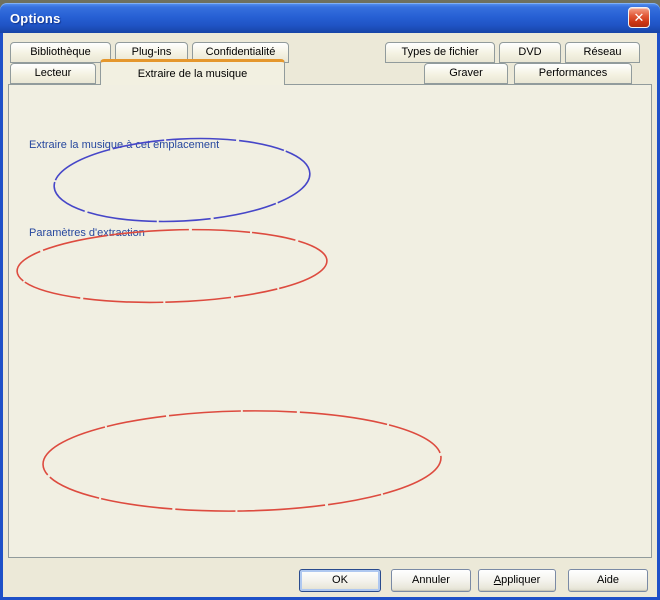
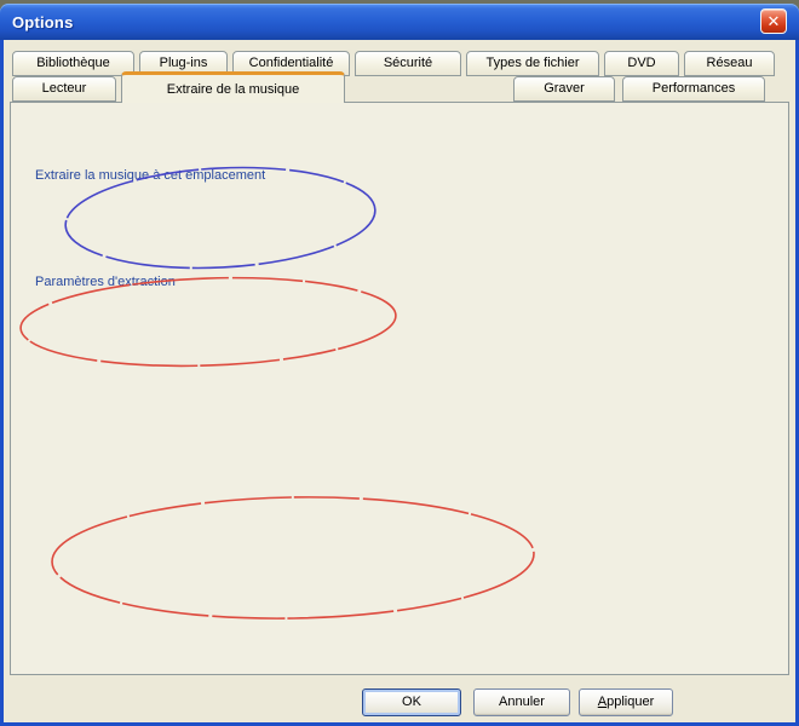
  Options
  ✕
  Bibliothèque
  Plug-ins
  Confidentialité
+ Sécurité
  Types de fichier
  DVD
  Réseau
  Lecteur
  Extraire de la musique
  Graver
  Performances
  Extraire la musique cet emplacement
  Paramètres d'extraon
  OK
  Annuler
  Appliquer
- Aide
